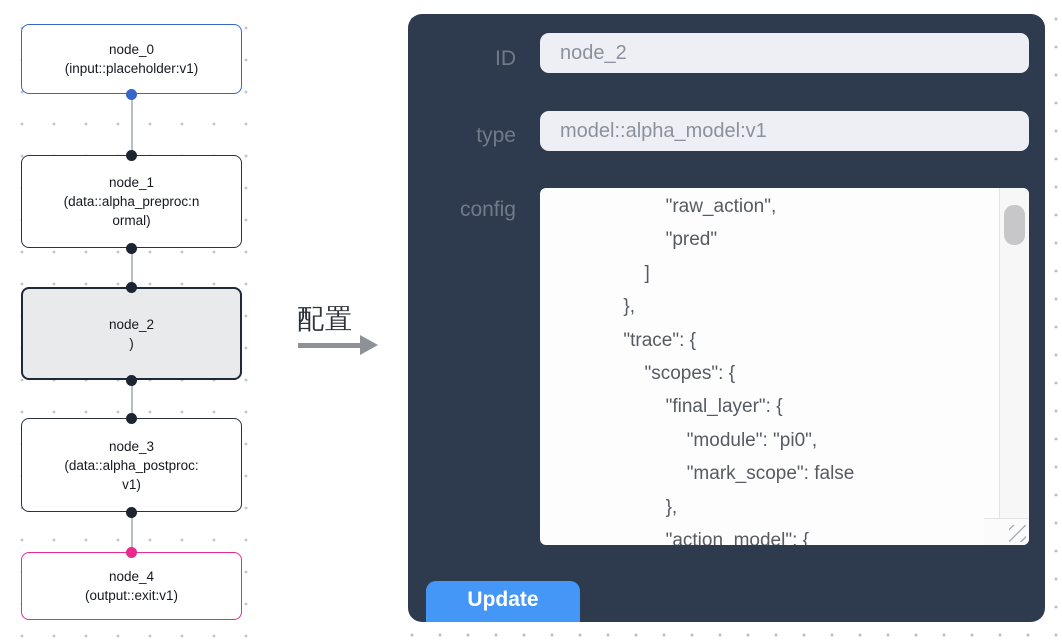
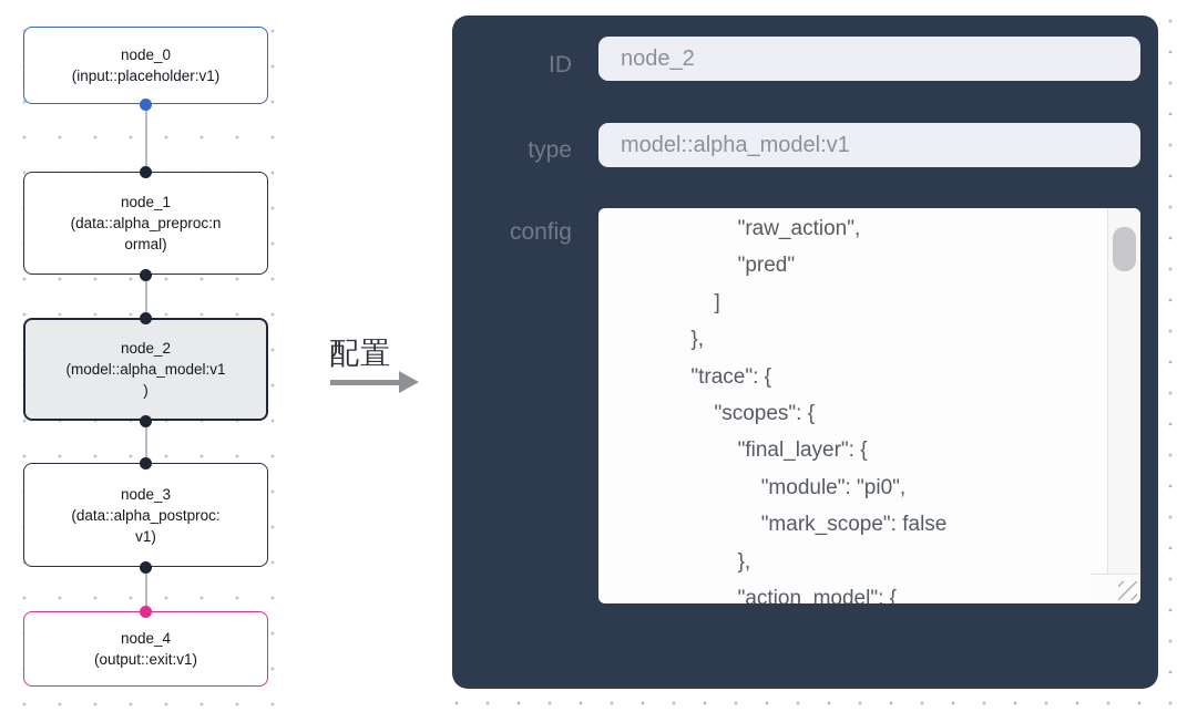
  node_0
  (input::placeholder:v1)
  node_1
  (data::alpha_preproc:n
  ormal)
  node_2
+ (model::alpha_model:v1
  )
  node_3
  (data::alpha_postproc:
  v1)
  node_4
  (output::exit:v1)
  配置
  ID
  node_2
  type
  model::alpha_model:v1
  config
  "raw_action",
  "pred"
  ]
  },
  "trace": {
  "scopes": {
  "final_layer": {
  "module": "pi0",
  "mark_scope": false
  },
  "action_model": {
- Update
